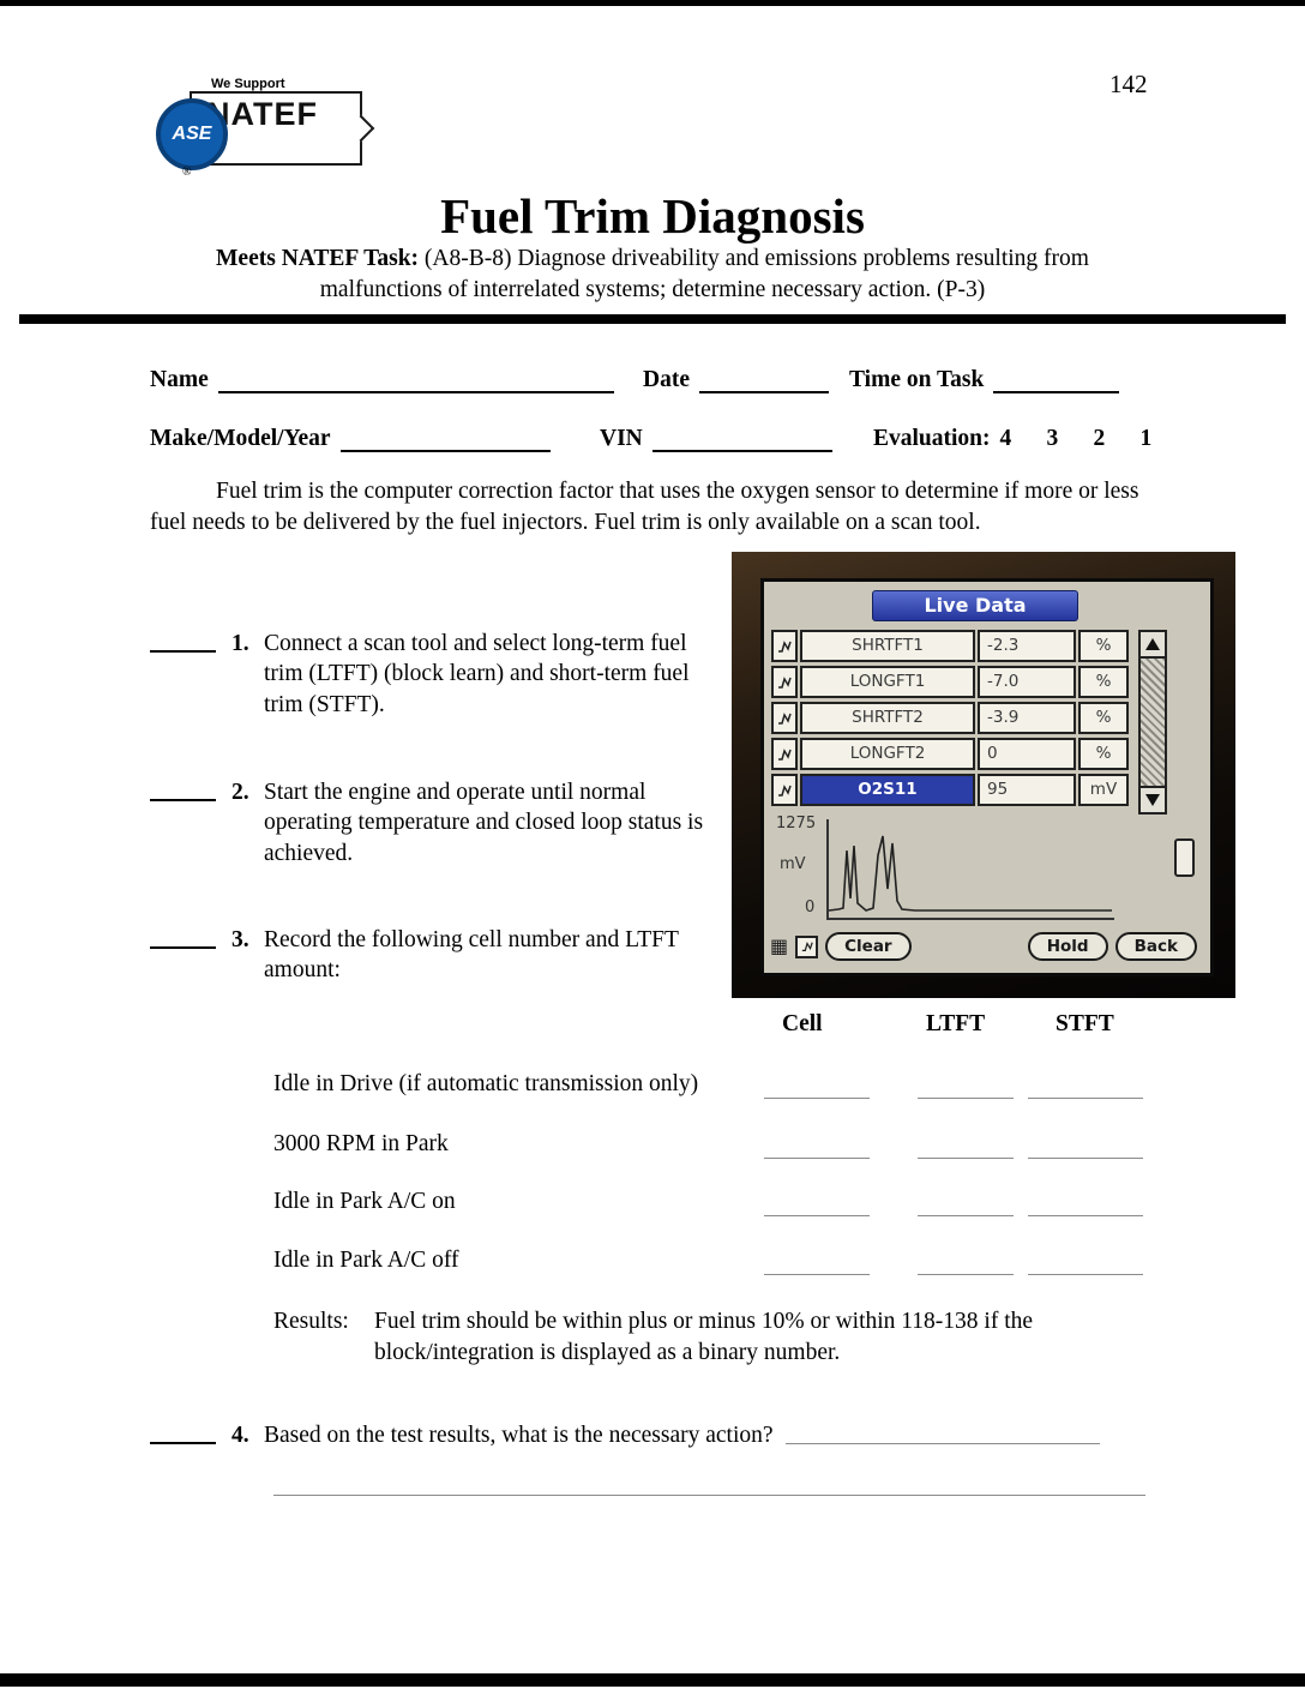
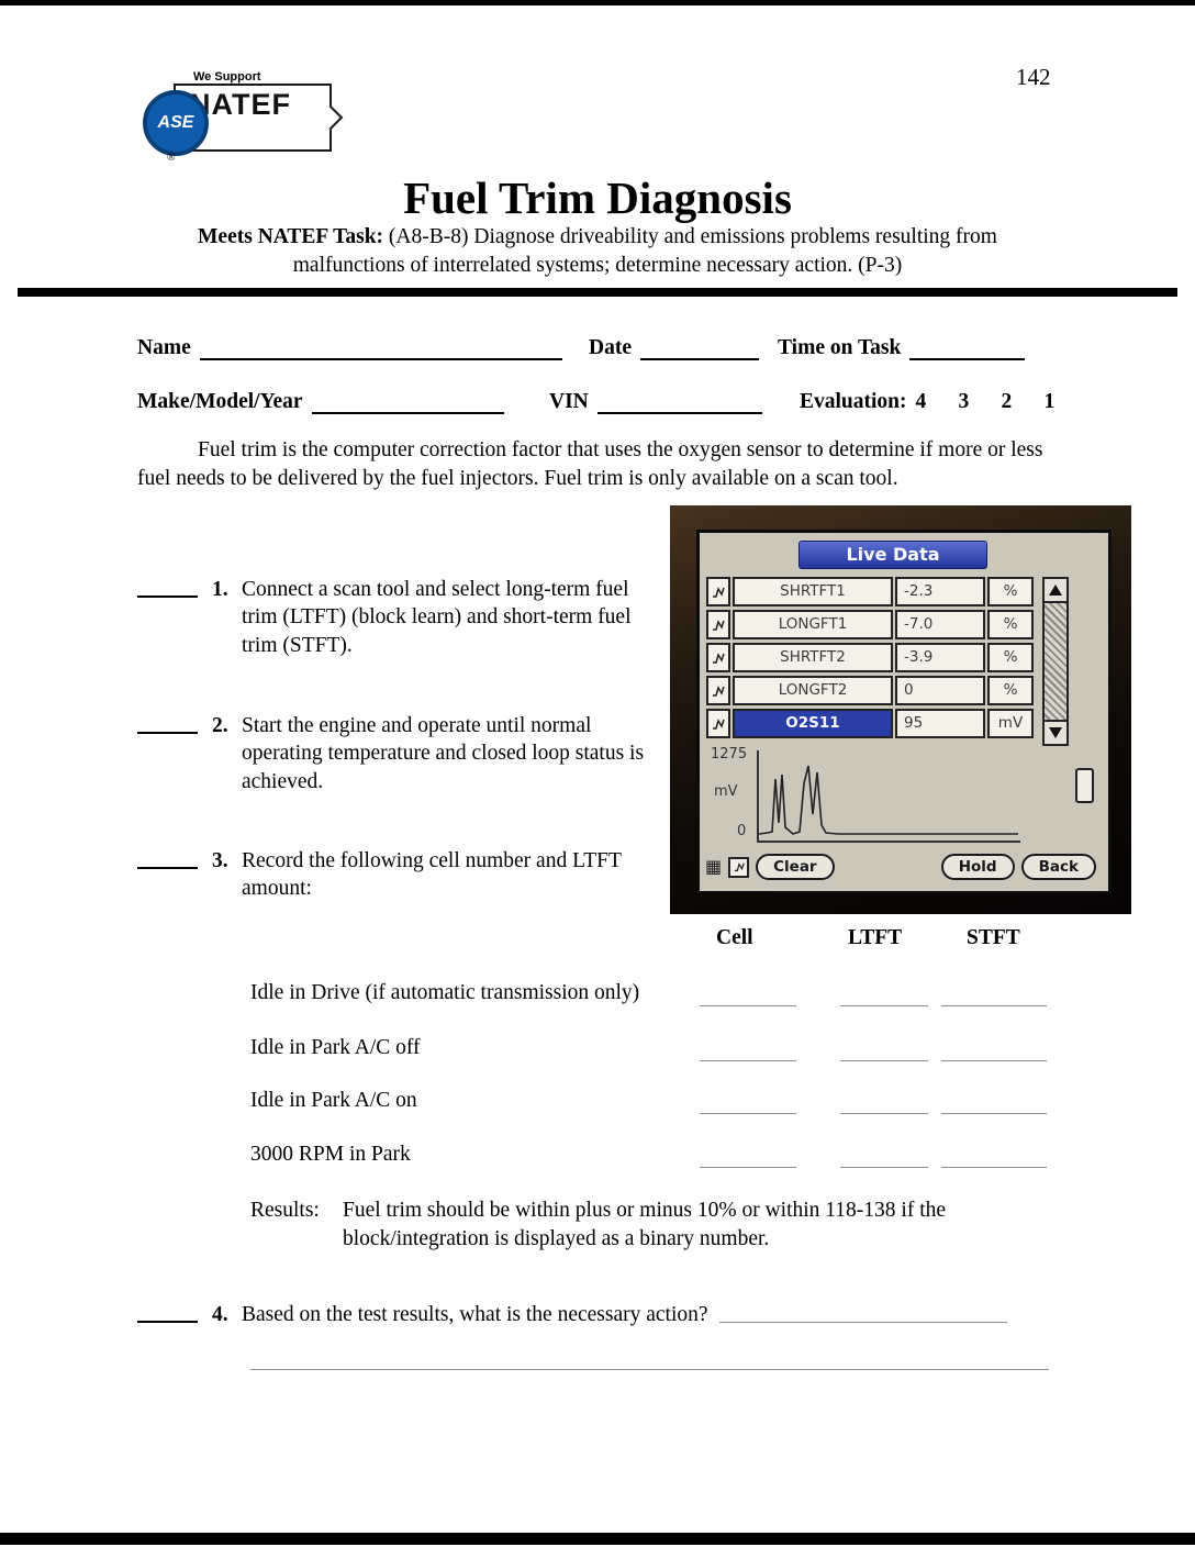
  142
  We Support
  ATEF
  ASE
  ®
  Fuel Trim Diagnosis
  Meets NATEF Task: (A8-B-8) Diagnose driveability and emissions problems resulting from malfunctions of interrelated systems; determine necessary action. (P-3)
  Name
  Date
  Time on Task
  Make/Model/Year
  VIN
  Evaluation:
  4 3 2 1
  Fuel trim is the computer correction factor that uses the oxygen sensor to determine if more or less fuel needs to be delivered by the fuel injectors. Fuel trim is only available on a scan tool.
  1.
  Connect a scan tool and select long-term fuel trim (LTFT) (block learn) and short-term fuel trim (STFT).
  2.
  Start the engine and operate until normal operating temperature and closed loop status is achieved.
  3.
  Record the following cell number and LTFT amount:
  Live Data
  SHRTFT1
  -2.3
  %
  LONGFT1
  -7.0
  %
  SHRTFT2
  -3.9
  %
  LONGFT2
  0
  %
  O2S11
  95
  mV
  1275
  mV
  0
  ▦
  Clear
  Hold
  Back
  Cell
  LTFT
  STFT
  Idle in Drive (if automatic transmission only)
- 3000 RPM in Park
+ Idle in Park A/C off
  Idle in Park A/C on
- Idle in Park A/C off
+ 3000 RPM in Park
  Results:
  Fuel trim should be within plus or minus 10% or within 118-138 if the block/integration is displayed as a binary number.
  4.
  Based on the test results, what is the necessary action?
